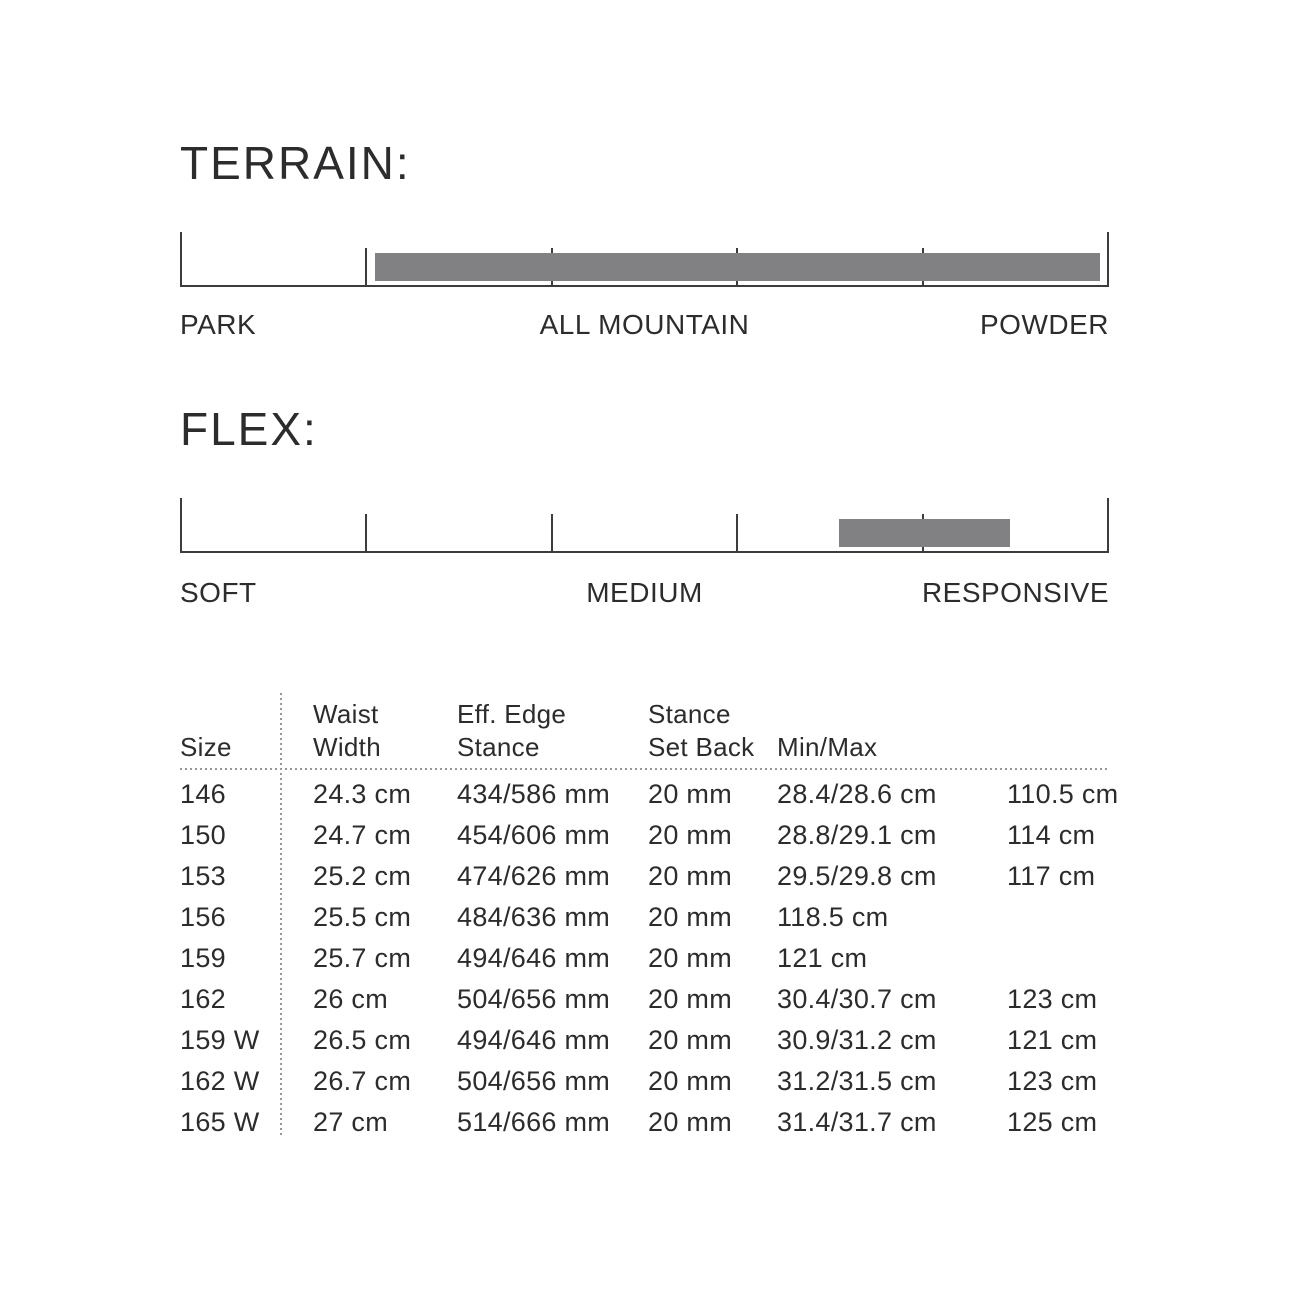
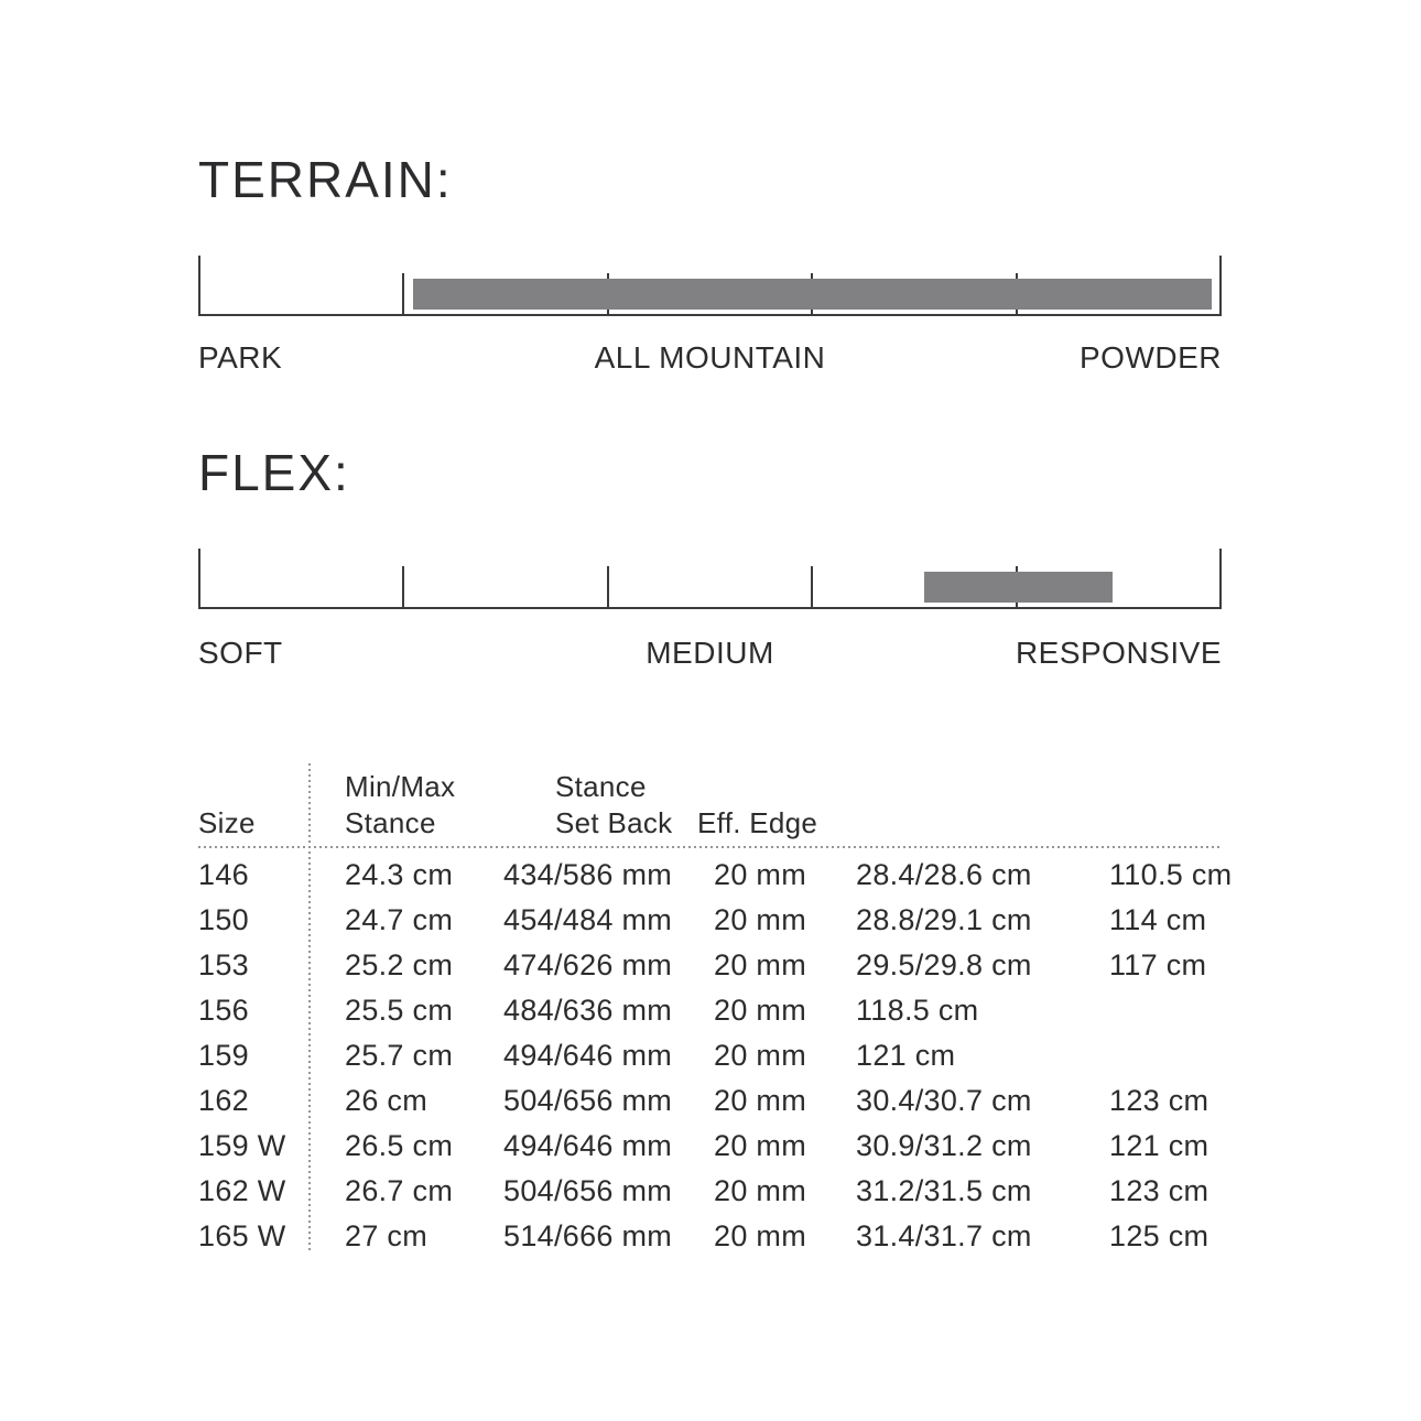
  TERRAIN:
  PARK
  ALL MOUNTAIN
  POWDER
  FLEX:
  SOFT
  MEDIUM
  RESPONSIVE
  Size
- Waist
- Width
- Eff. Edge
+ Min/Max
  Stance
  Stance
  Set Back
- Min/Max
+ Eff. Edge
  146
  24.3 cm
  434/586 mm
  20 mm
  28.4/28.6 cm
  110.5 cm
  150
  24.7 cm
- 454/606 mm
+ 454/484 mm
  20 mm
  28.8/29.1 cm
  114 cm
  153
  25.2 cm
  474/626 mm
  20 mm
  29.5/29.8 cm
  117 cm
  156
  25.5 cm
  484/636 mm
  20 mm
  118.5 cm
  159
  25.7 cm
  494/646 mm
  20 mm
  121 cm
  162
  26 cm
  504/656 mm
  20 mm
  30.4/30.7 cm
  123 cm
  159 W
  26.5 cm
  494/646 mm
  20 mm
  30.9/31.2 cm
  121 cm
  162 W
  26.7 cm
  504/656 mm
  20 mm
  31.2/31.5 cm
  123 cm
  165 W
  27 cm
  514/666 mm
  20 mm
  31.4/31.7 cm
  125 cm
